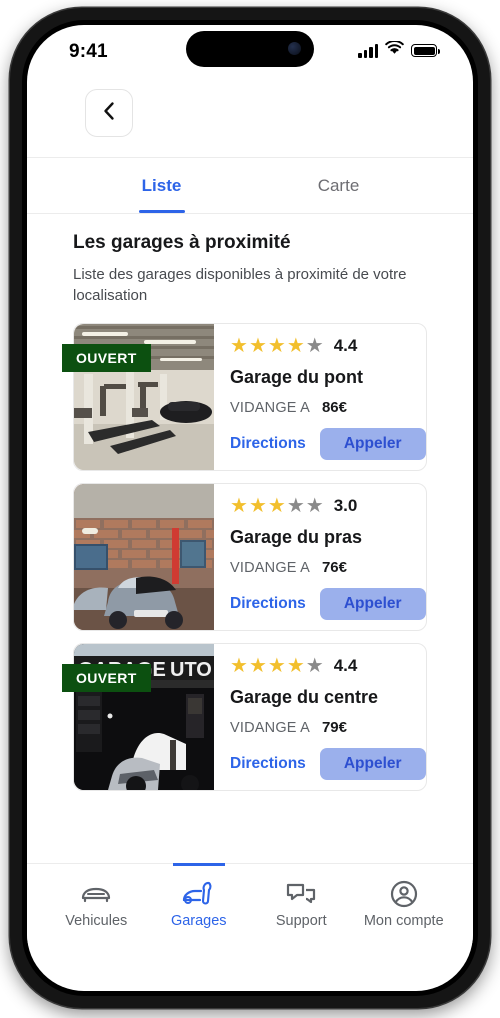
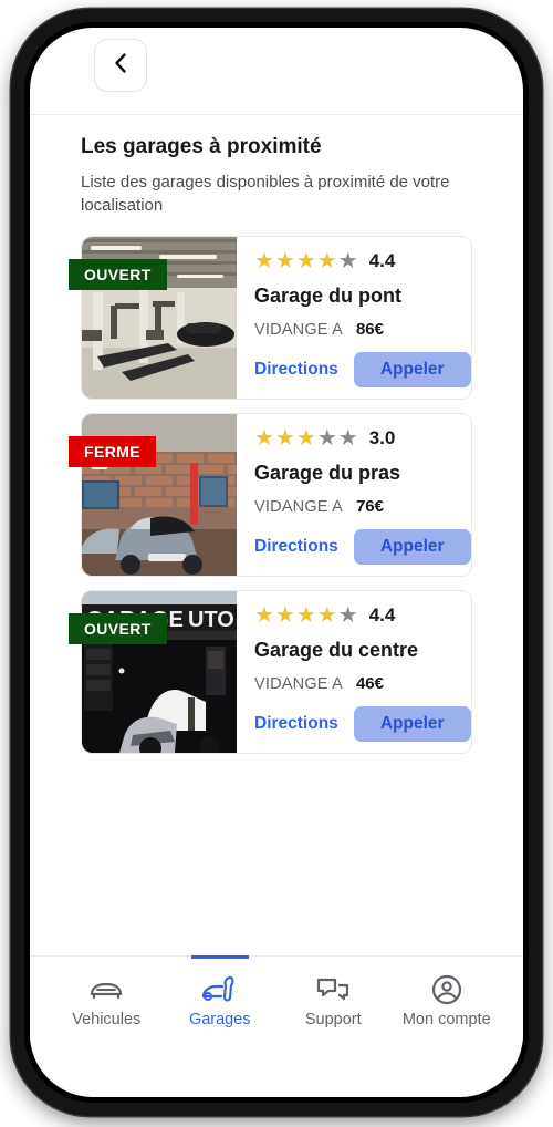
- 9:41
- Liste
- Carte
  Les garages à proximité
  Liste des garages disponibles à proximité de votre localisation
  OUVERT
  ★
  ★
  ★
  ★
  ★
  4.4
  Garage du pont
  VIDANGE A
  86€
  Directions
  Appeler
+ FERME
  ★
  ★
  ★
  ★
  ★
  3.0
  Garage du pras
  VIDANGE A
  76€
  Directions
  Appeler
  OUVERT
  UTO
  ★
  ★
  ★
  ★
  ★
  4.4
  Garage du centre
  VIDANGE A
- 79€
+ 46€
  Directions
  Appeler
  Vehicules
  Garages
  Support
  Mon compte
